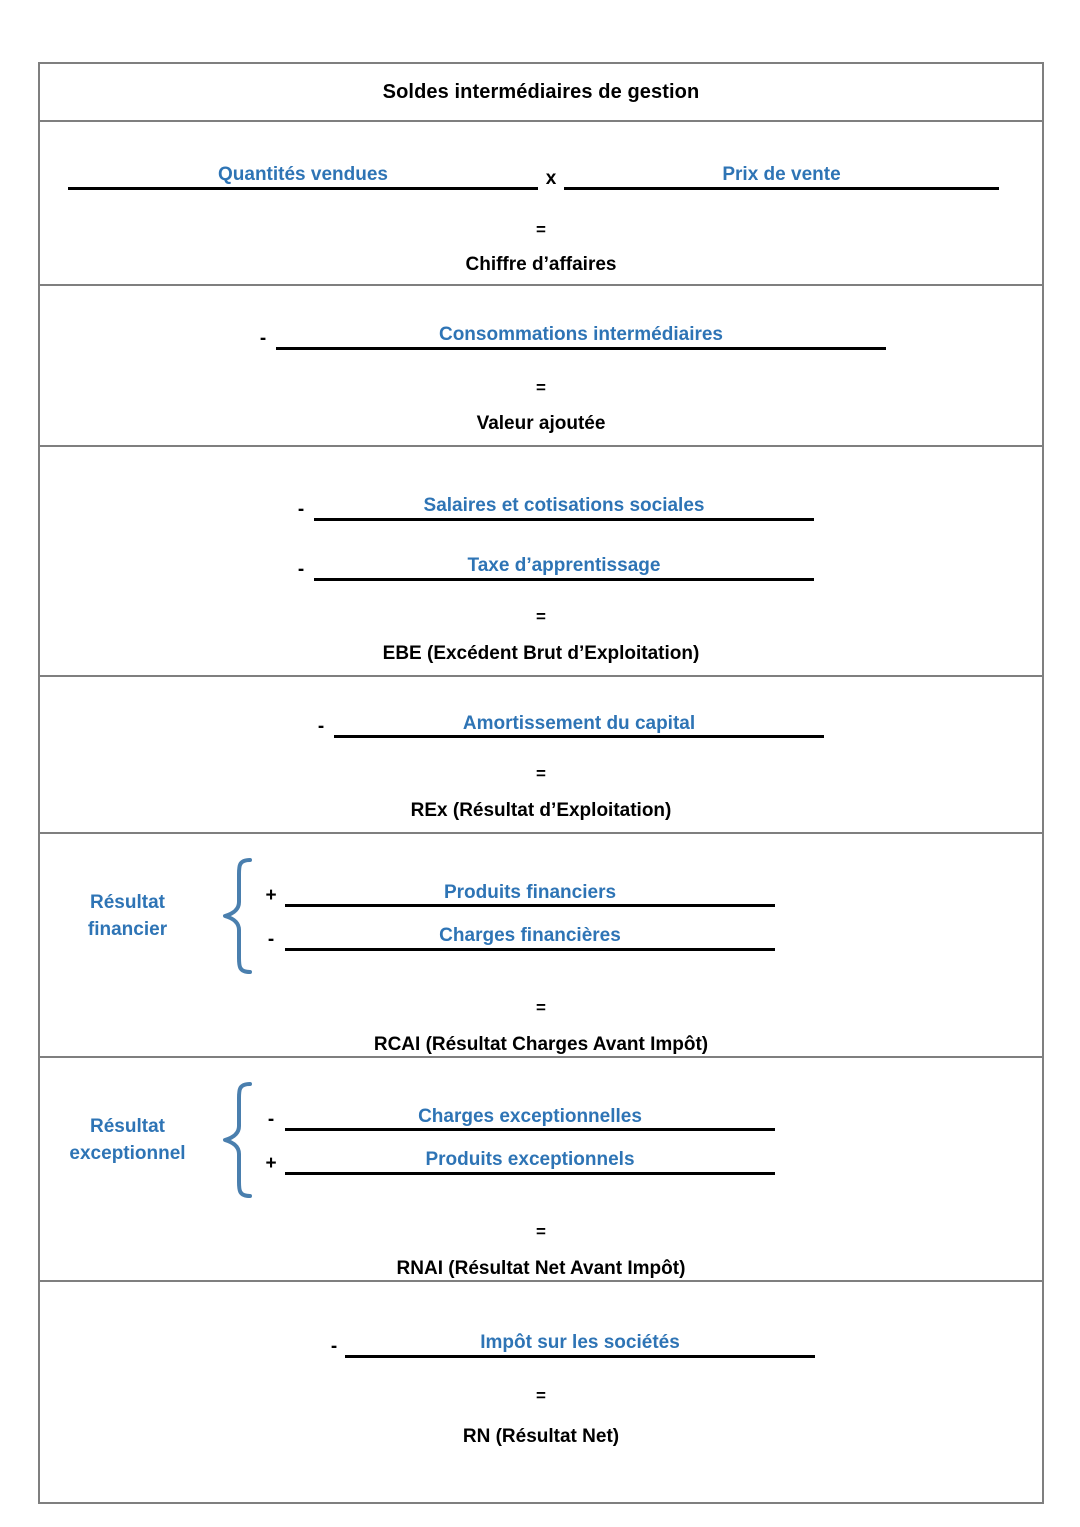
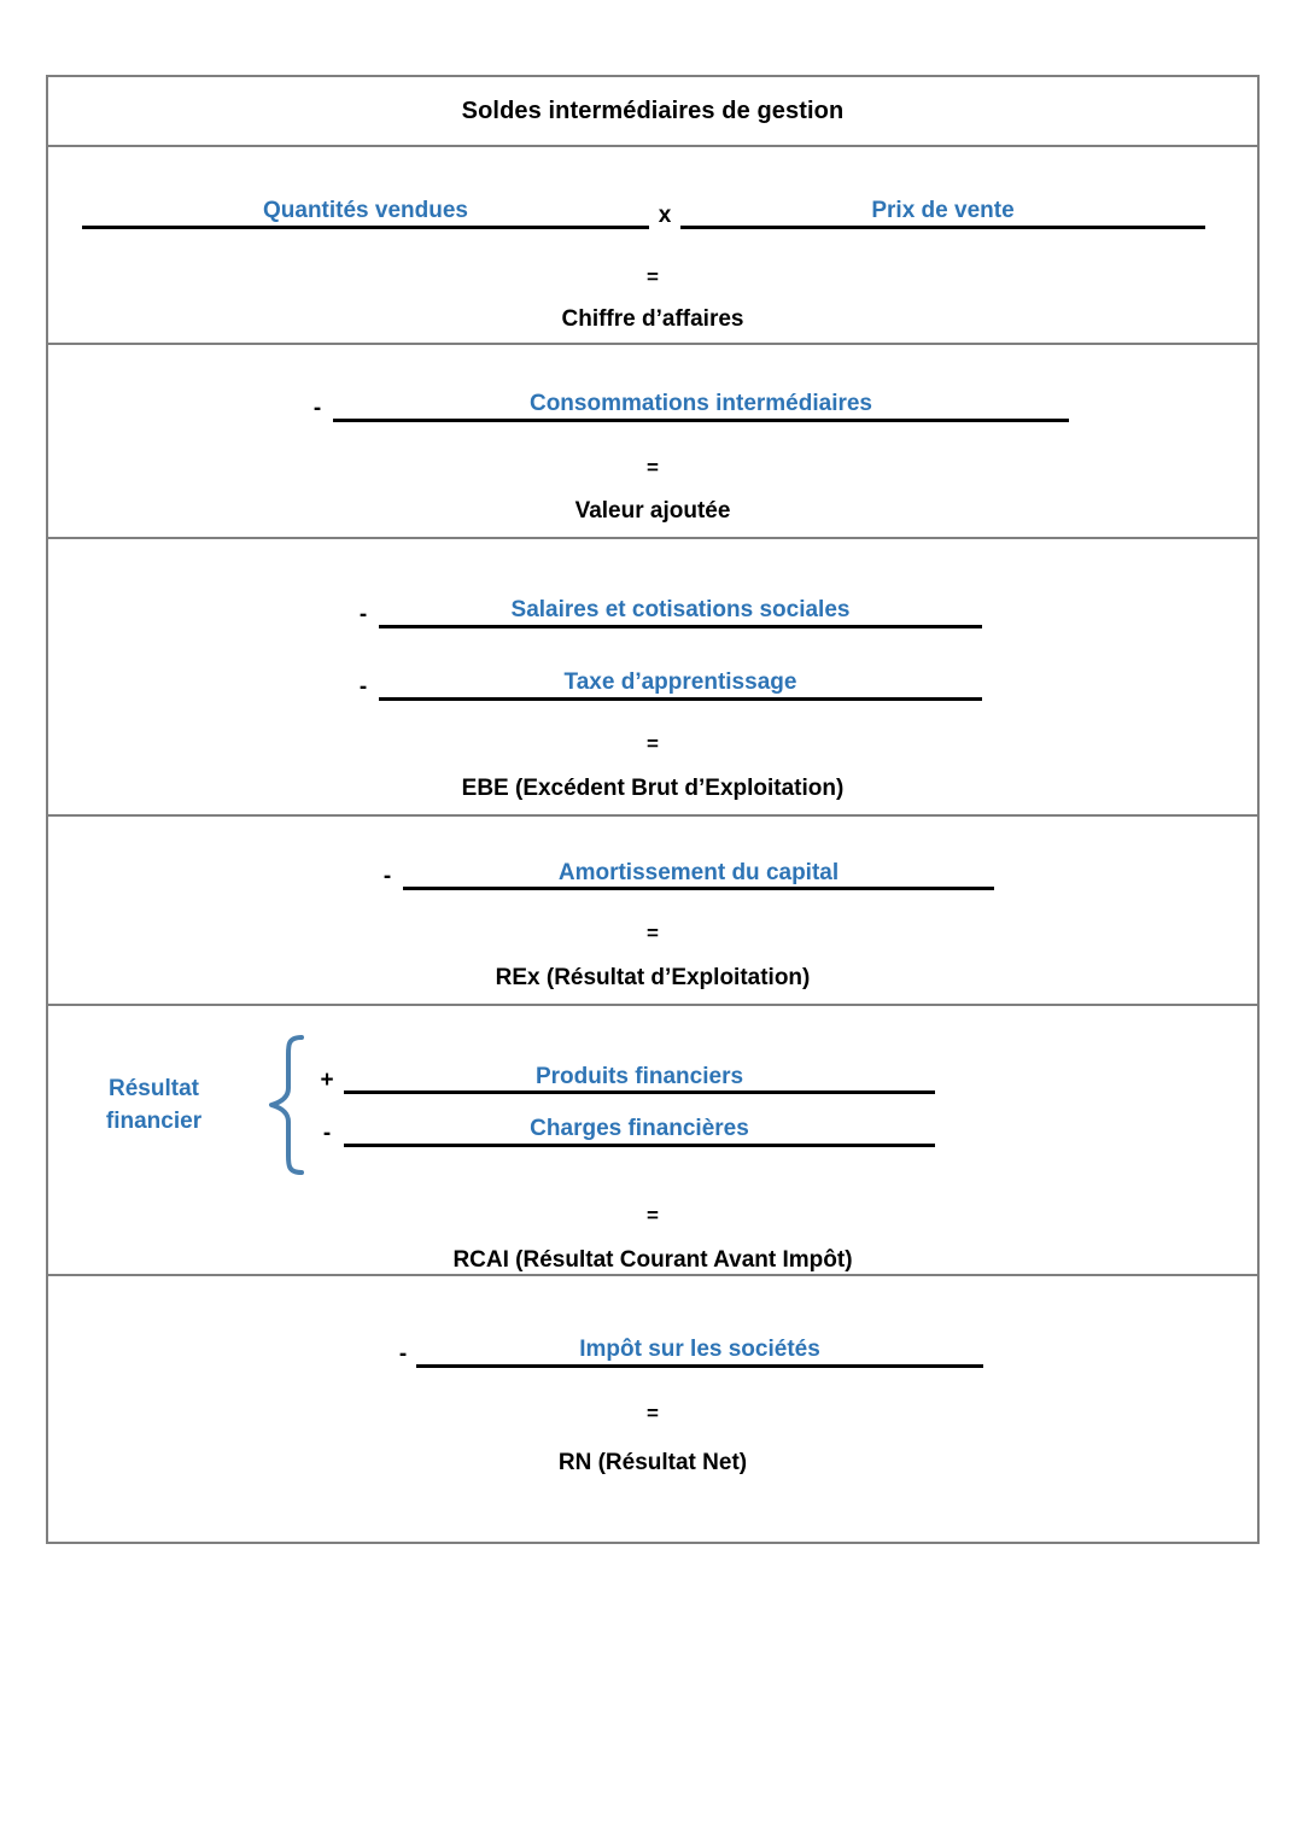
  Soldes intermédiaires de gestion
  Quantités vendues x Prix de vente = Chiffre d’affaires
  - Consommations intermédiaires = Valeur ajoutée
  - Salaires et cotisations sociales - Taxe d’apprentissage = EBE (Excédent Brut d’Exploitation)
  - Amortissement du capital = REx (Résultat d’Exploitation)
- Résultat financier + Produits financiers - Charges financières = RCAI (Résultat Charges Avant Impôt)
+ Résultat financier + Produits financiers - Charges financières = RCAI (Résultat Courant Avant Impôt)
- Résultat exceptionnel - Charges exceptionnelles + Produits exceptionnels = RNAI (Résultat Net Avant Impôt)
  - Impôt sur les sociétés = RN (Résultat Net)
